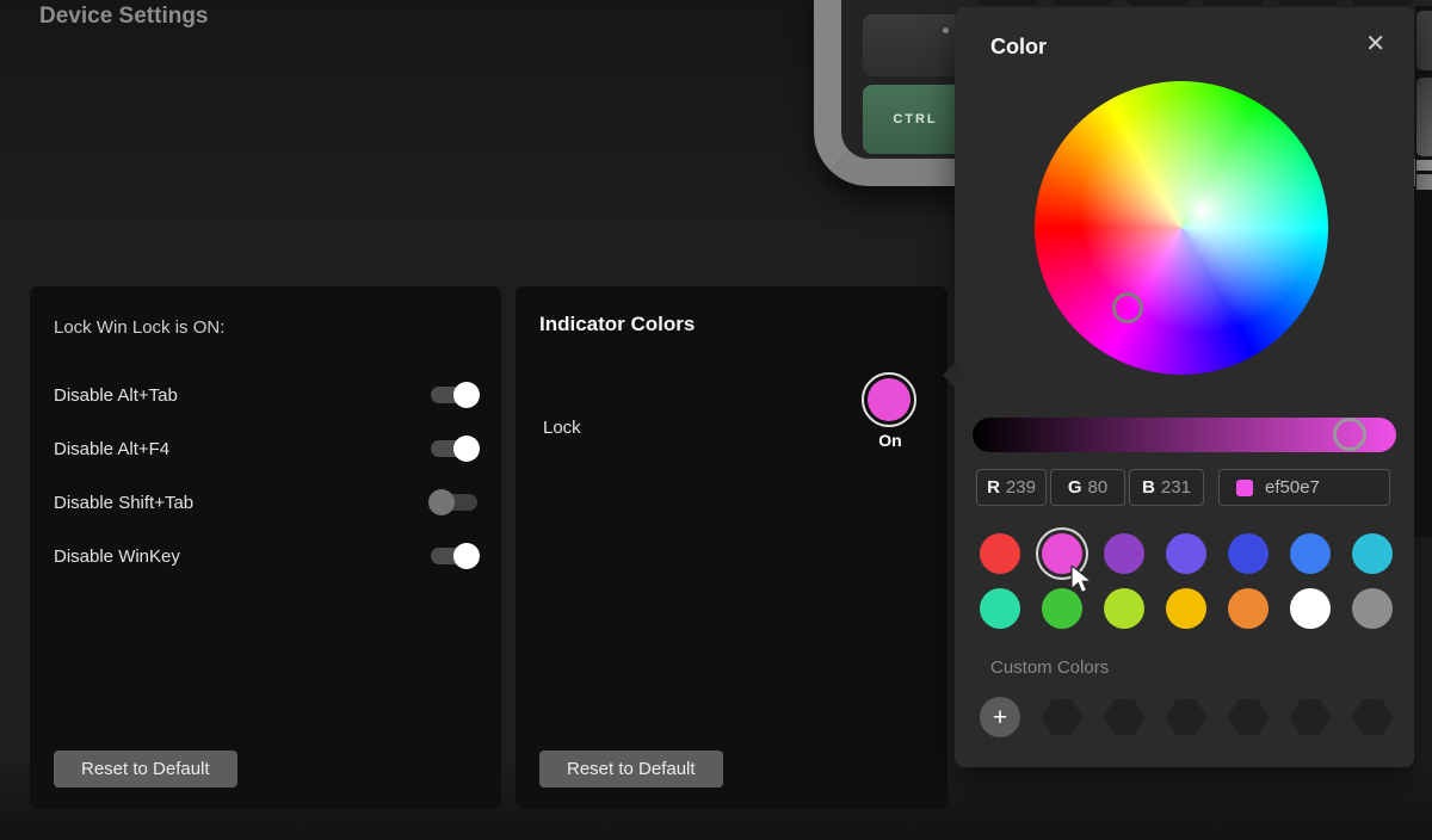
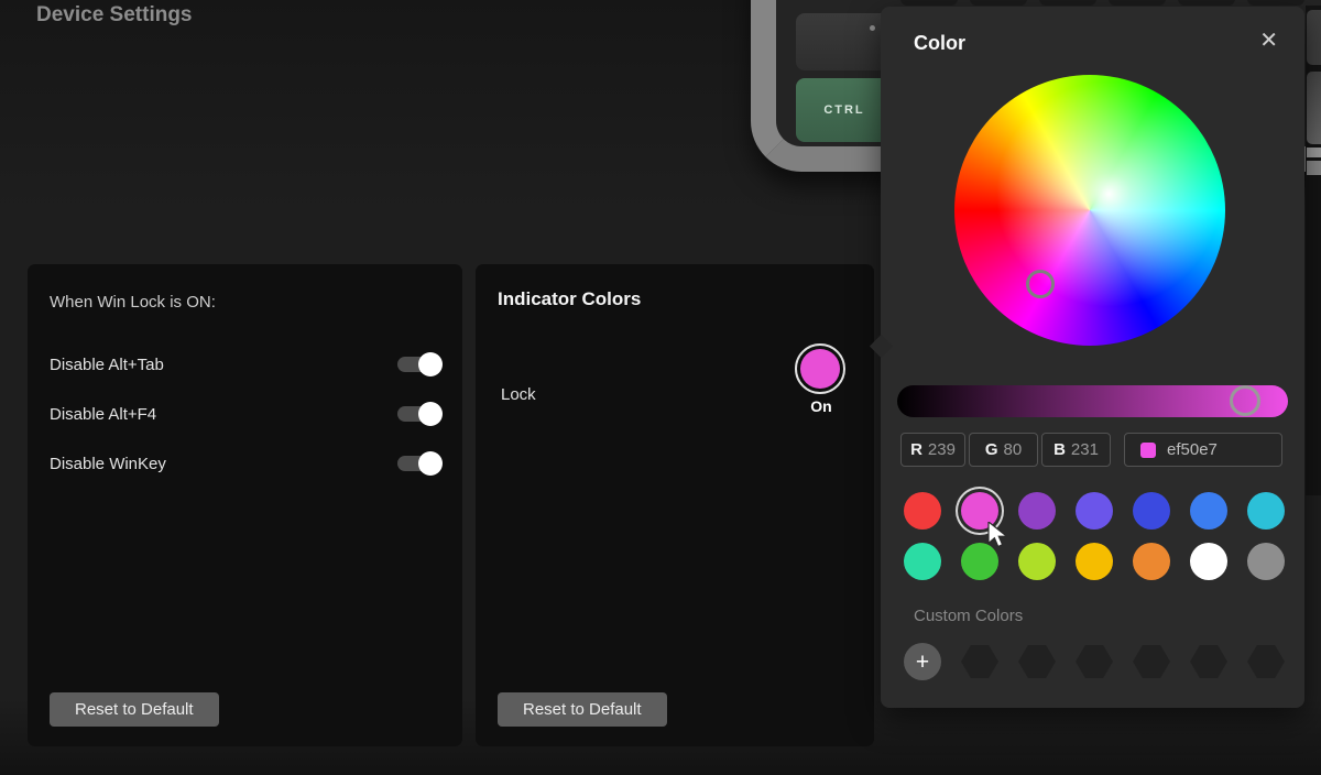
  Device Settings
  CTRL
- Lock Win Lock is ON:
+ When Win Lock is ON:
  Disable Alt+Tab
  Disable Alt+F4
- Disable Shift+Tab
  Disable WinKey
  Reset to Default
  Indicator Colors
  Lock
  On
  Reset to Default
  Color
  ✕
  R
  239
  G
  80
  B
  231
  ef50e7
  Custom Colors
  +
